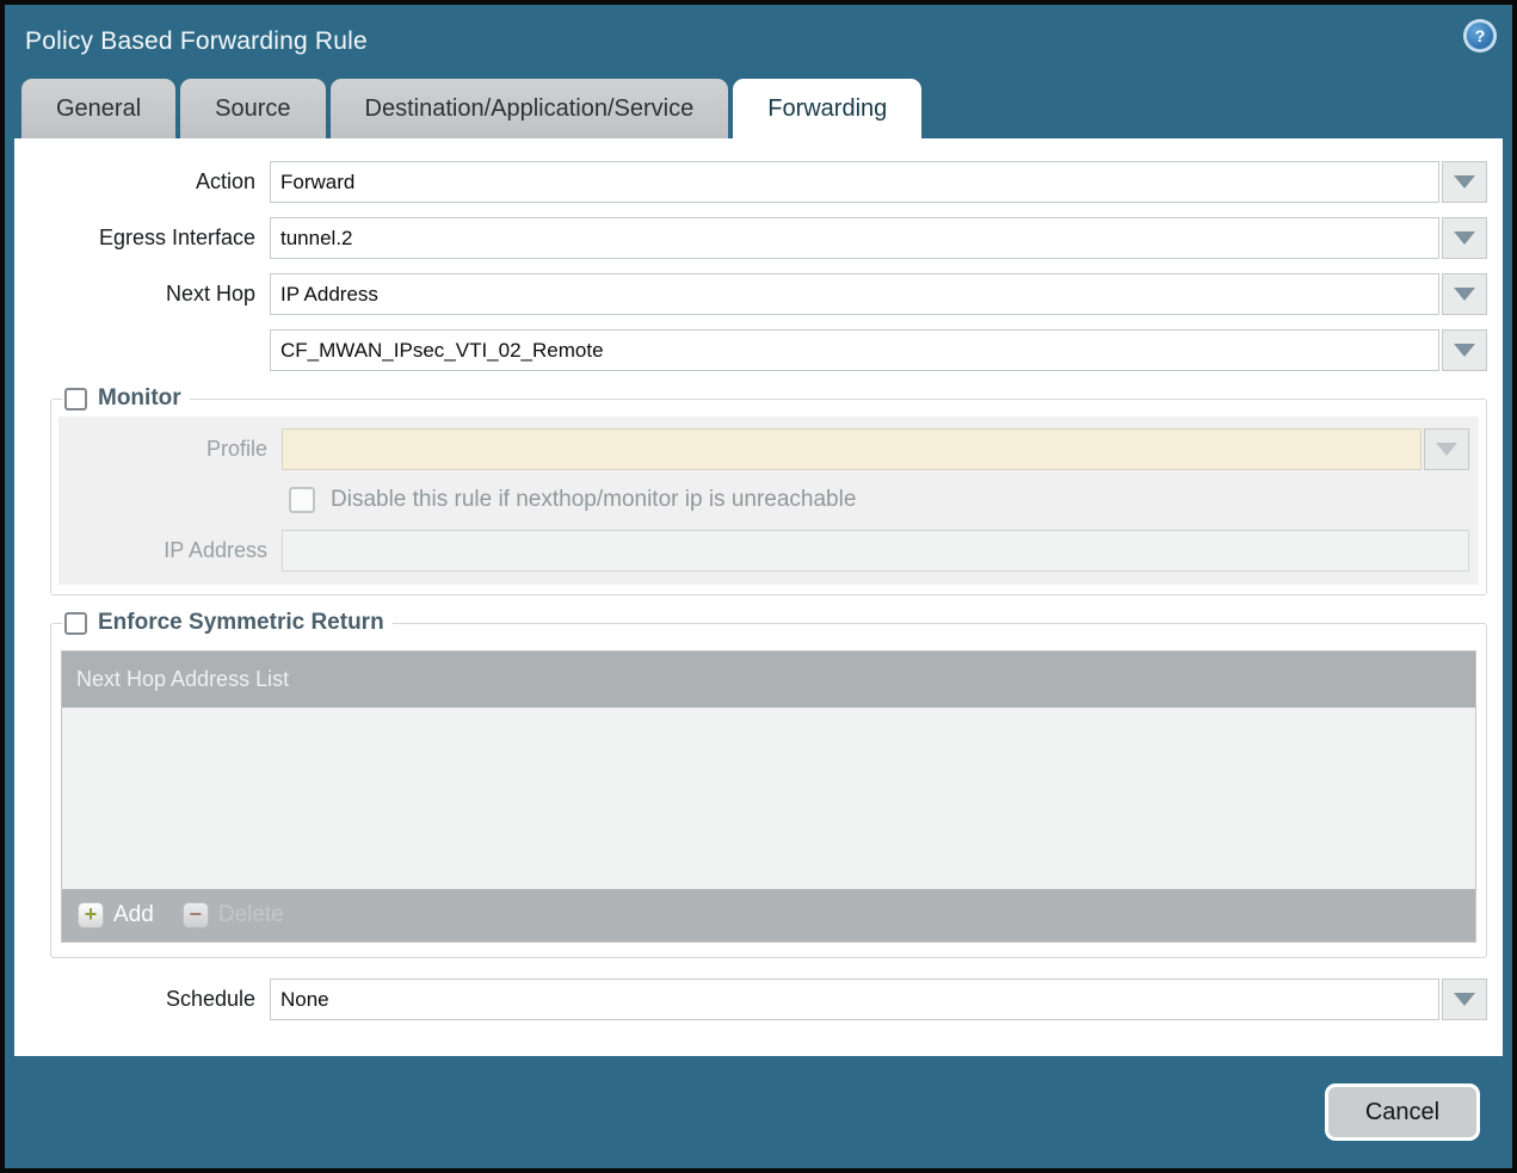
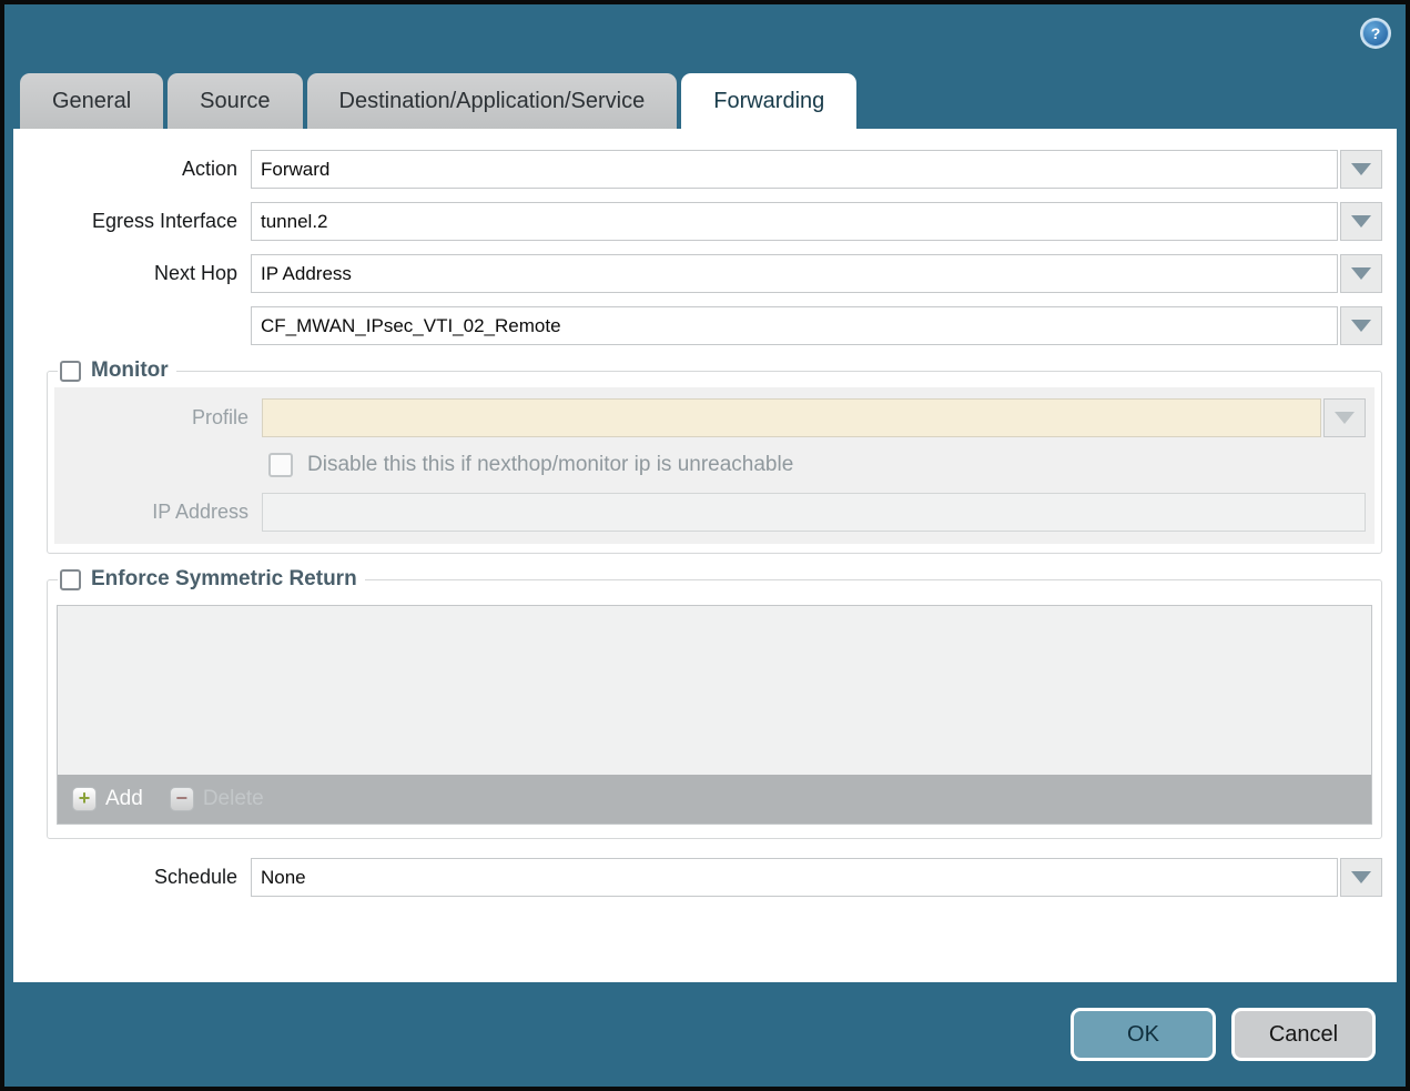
- Policy Based Forwarding Rule
  ?
  General
  Source
  Destination/Application/Service
  Forwarding
  Action
  Forward
  Egress Interface
  tunnel.2
  Next Hop
  IP Address
  CF_MWAN_IPsec_VTI_02_Remote
  Monitor
  Profile
- Disable this rule if nexthop/monitor ip is unreachable
+ Disable this this if nexthop/monitor ip is unreachable
  IP Address
  Enforce Symmetric Return
- Next Hop Address List
  +
  Add
  −
  Schedule
  None
+ OK
  Cancel
